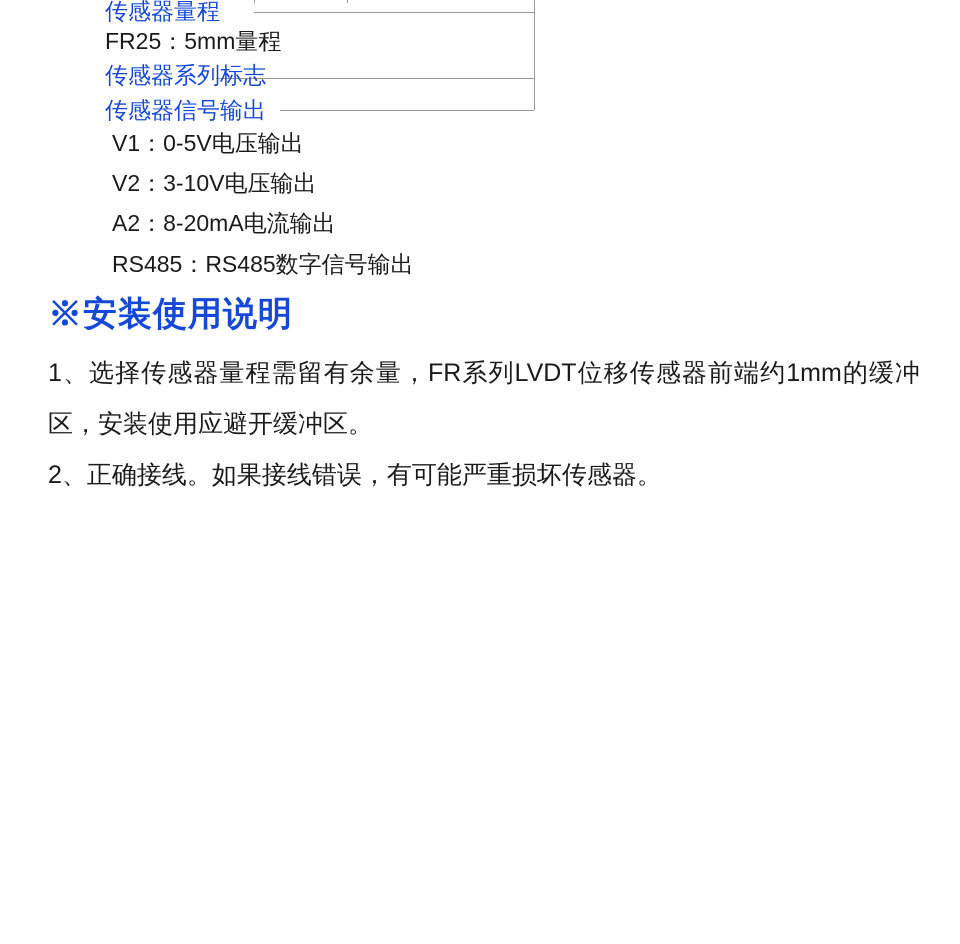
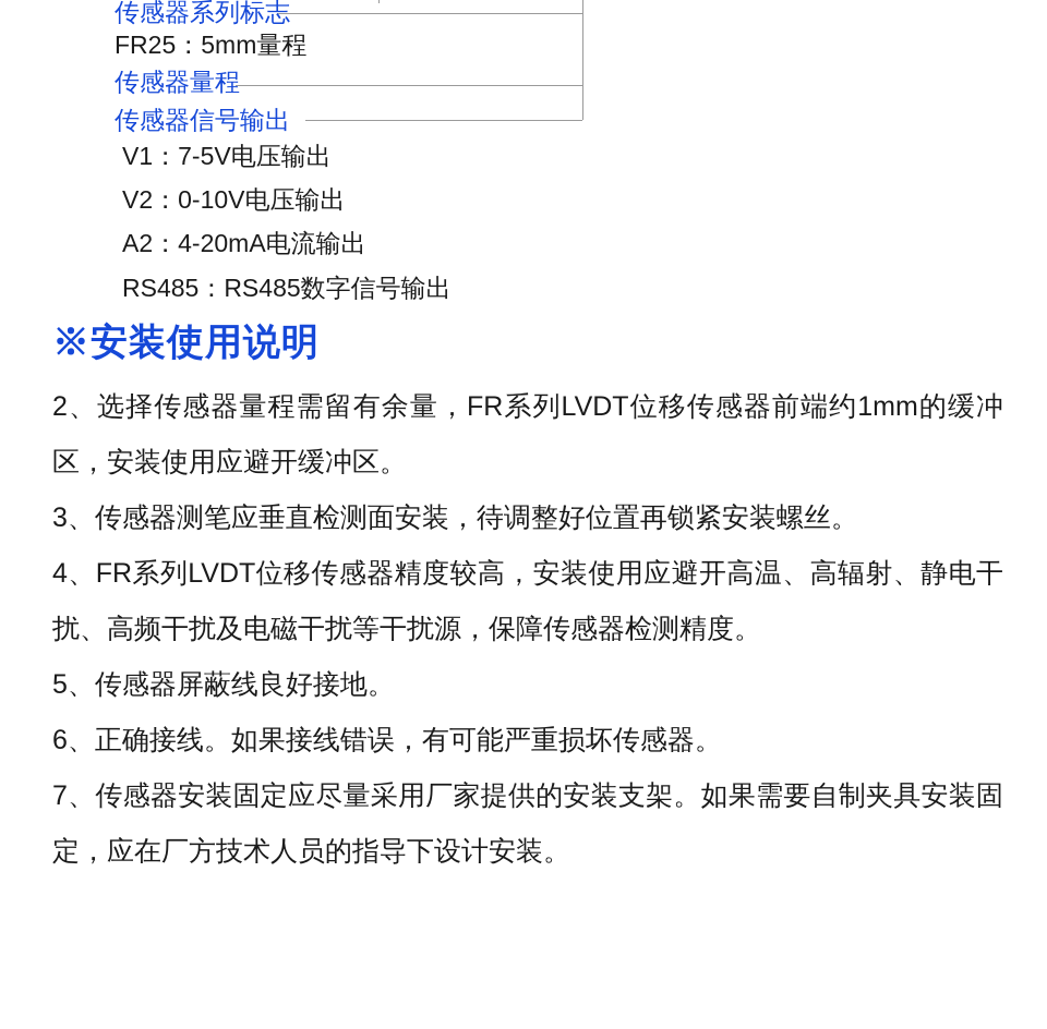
- 传感器量程
+ 传感器系列标志
  FR25：5mm量程
- 传感器系列标志
+ 传感器量程
  传感器信号输出
- V1：0-5V电压输出
+ V1：7-5V电压输出
- V2：3-10V电压输出
+ V2：0-10V电压输出
- A2：8-20mA电流输出
+ A2：4-20mA电流输出
  RS485：RS485数字信号输出
  ※安装使用说明
- 1、选择传感器量程需留有余量，FR系列LVDT位移传感器前端约1mm的缓冲区，安装使用应避开缓冲区。
+ 2、选择传感器量程需留有余量，FR系列LVDT位移传感器前端约1mm的缓冲区，安装使用应避开缓冲区。
+ 3、传感器测笔应垂直检测面安装，待调整好位置再锁紧安装螺丝。
+ 4、FR系列LVDT位移传感器精度较高，安装使用应避开高温、高辐射、静电干扰、高频干扰及电磁干扰等干扰源，保障传感器检测精度。
+ 5、传感器屏蔽线良好接地。
- 2、正确接线。如果接线错误，有可能严重损坏传感器。
+ 6、正确接线。如果接线错误，有可能严重损坏传感器。
+ 7、传感器安装固定应尽量采用厂家提供的安装支架。如果需要自制夹具安装固定，应在厂方技术人员的指导下设计安装。
